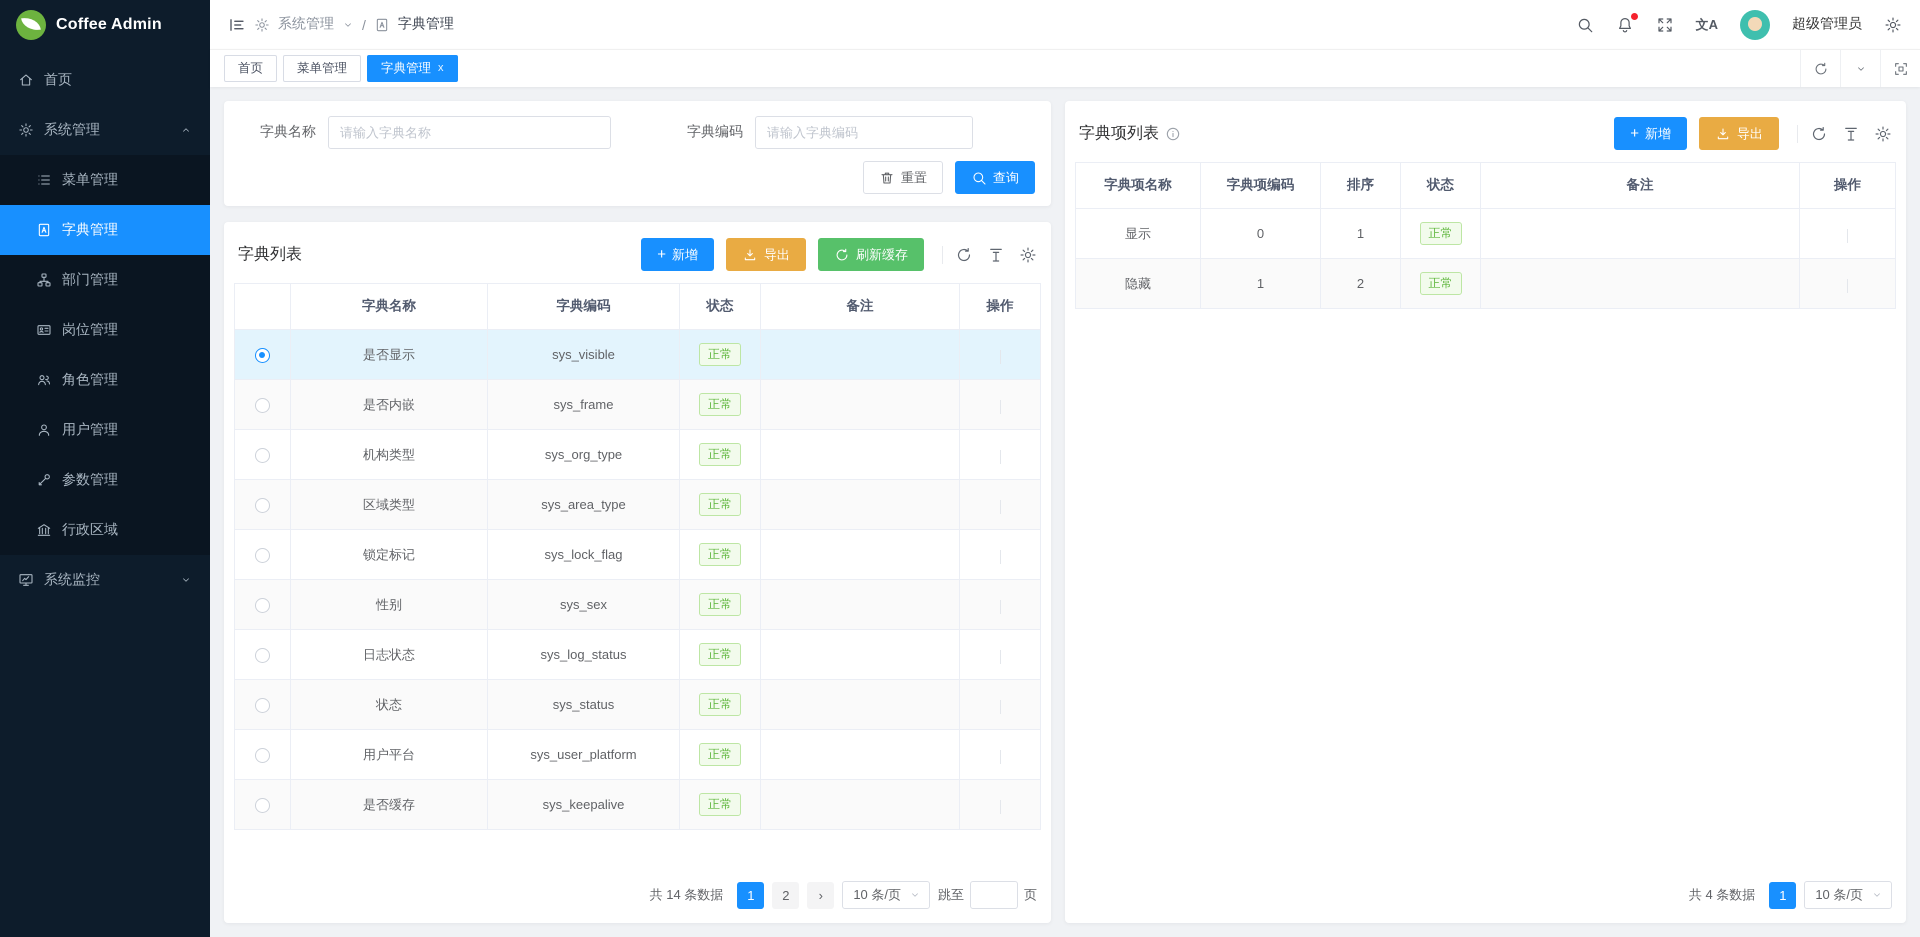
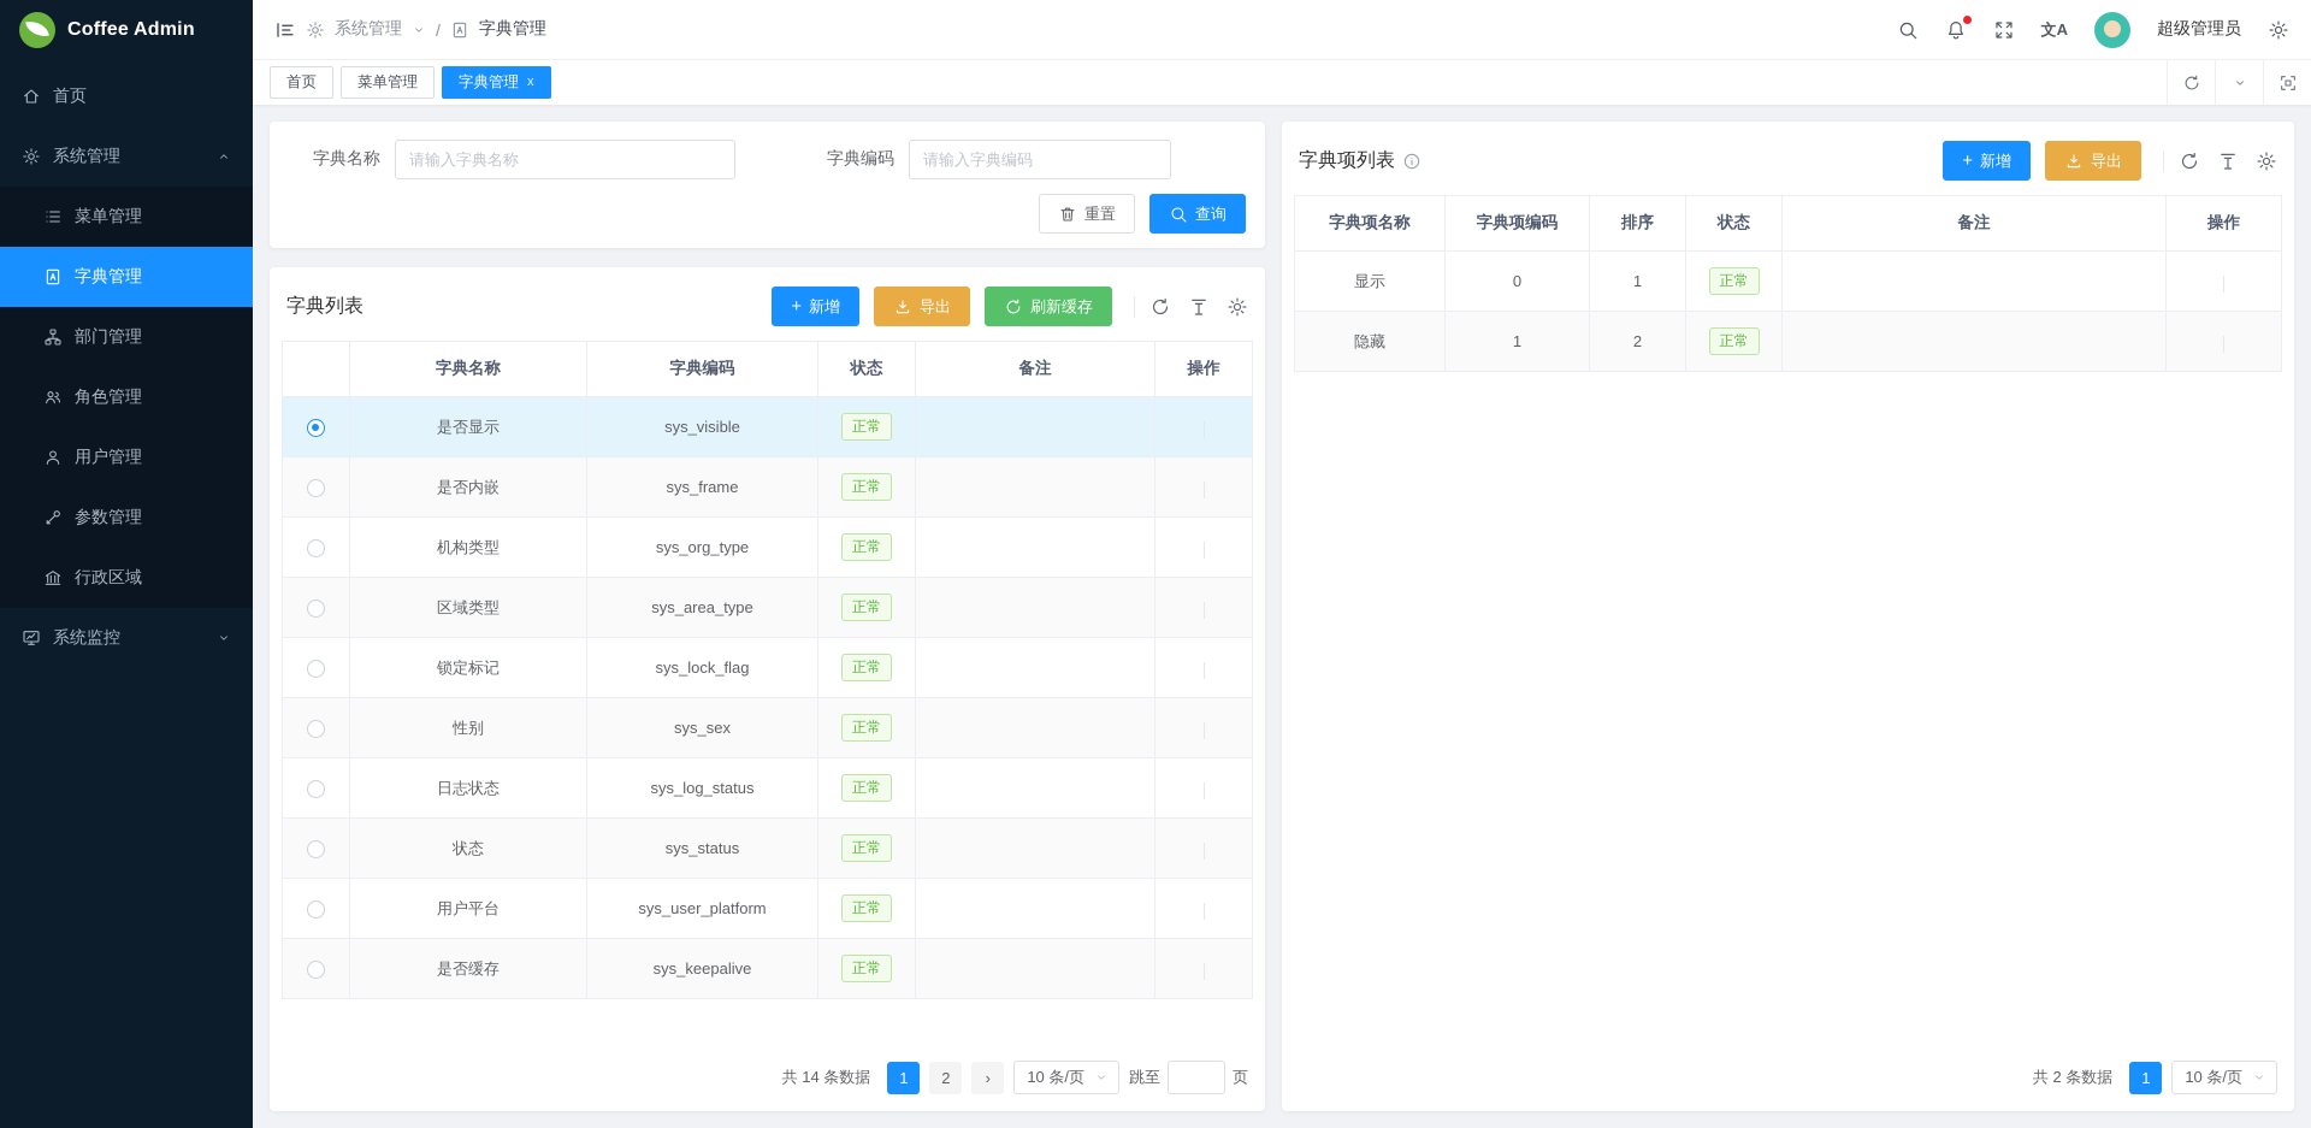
  Coffee Admin
  首页
  系统管理
  菜单管理
  字典管理
  部门管理
- 岗位管理
  角色管理
  用户管理
  参数管理
  行政区域
  系统监控
  系统管理
  /
  字典管理
  文A
  超级管理员
  首页
  菜单管理
  字典管理
  x
  字典名称
  请输入字典名称
  字典编码
  请输入字典编码
  重置
  查询
  字典列表
  +
  新增
  导出
  刷新缓存
  	字典名称	字典编码	状态	备注	操作
  	是否显示	sys_visible	正常
  	是否内嵌	sys_frame	正常
  	机构类型	sys_org_type	正常
  	区域类型	sys_area_type	正常
  	锁定标记	sys_lock_flag	正常
  	性别	sys_sex	正常
  	日志状态	sys_log_status	正常
  	状态	sys_status	正常
  	用户平台	sys_user_platform	正常
  	是否缓存	sys_keepalive	正常
  共 14 条数据
  1
  2
  ›
  10 条/页
  跳至
  页
  字典项列表
  +
  新增
  导出
  字典项名称	字典项编码	排序	状态	备注	操作
  显示	0	1	正常
  隐藏	1	2	正常
- 共 4 条数据
+ 共 2 条数据
  1
  10 条/页
